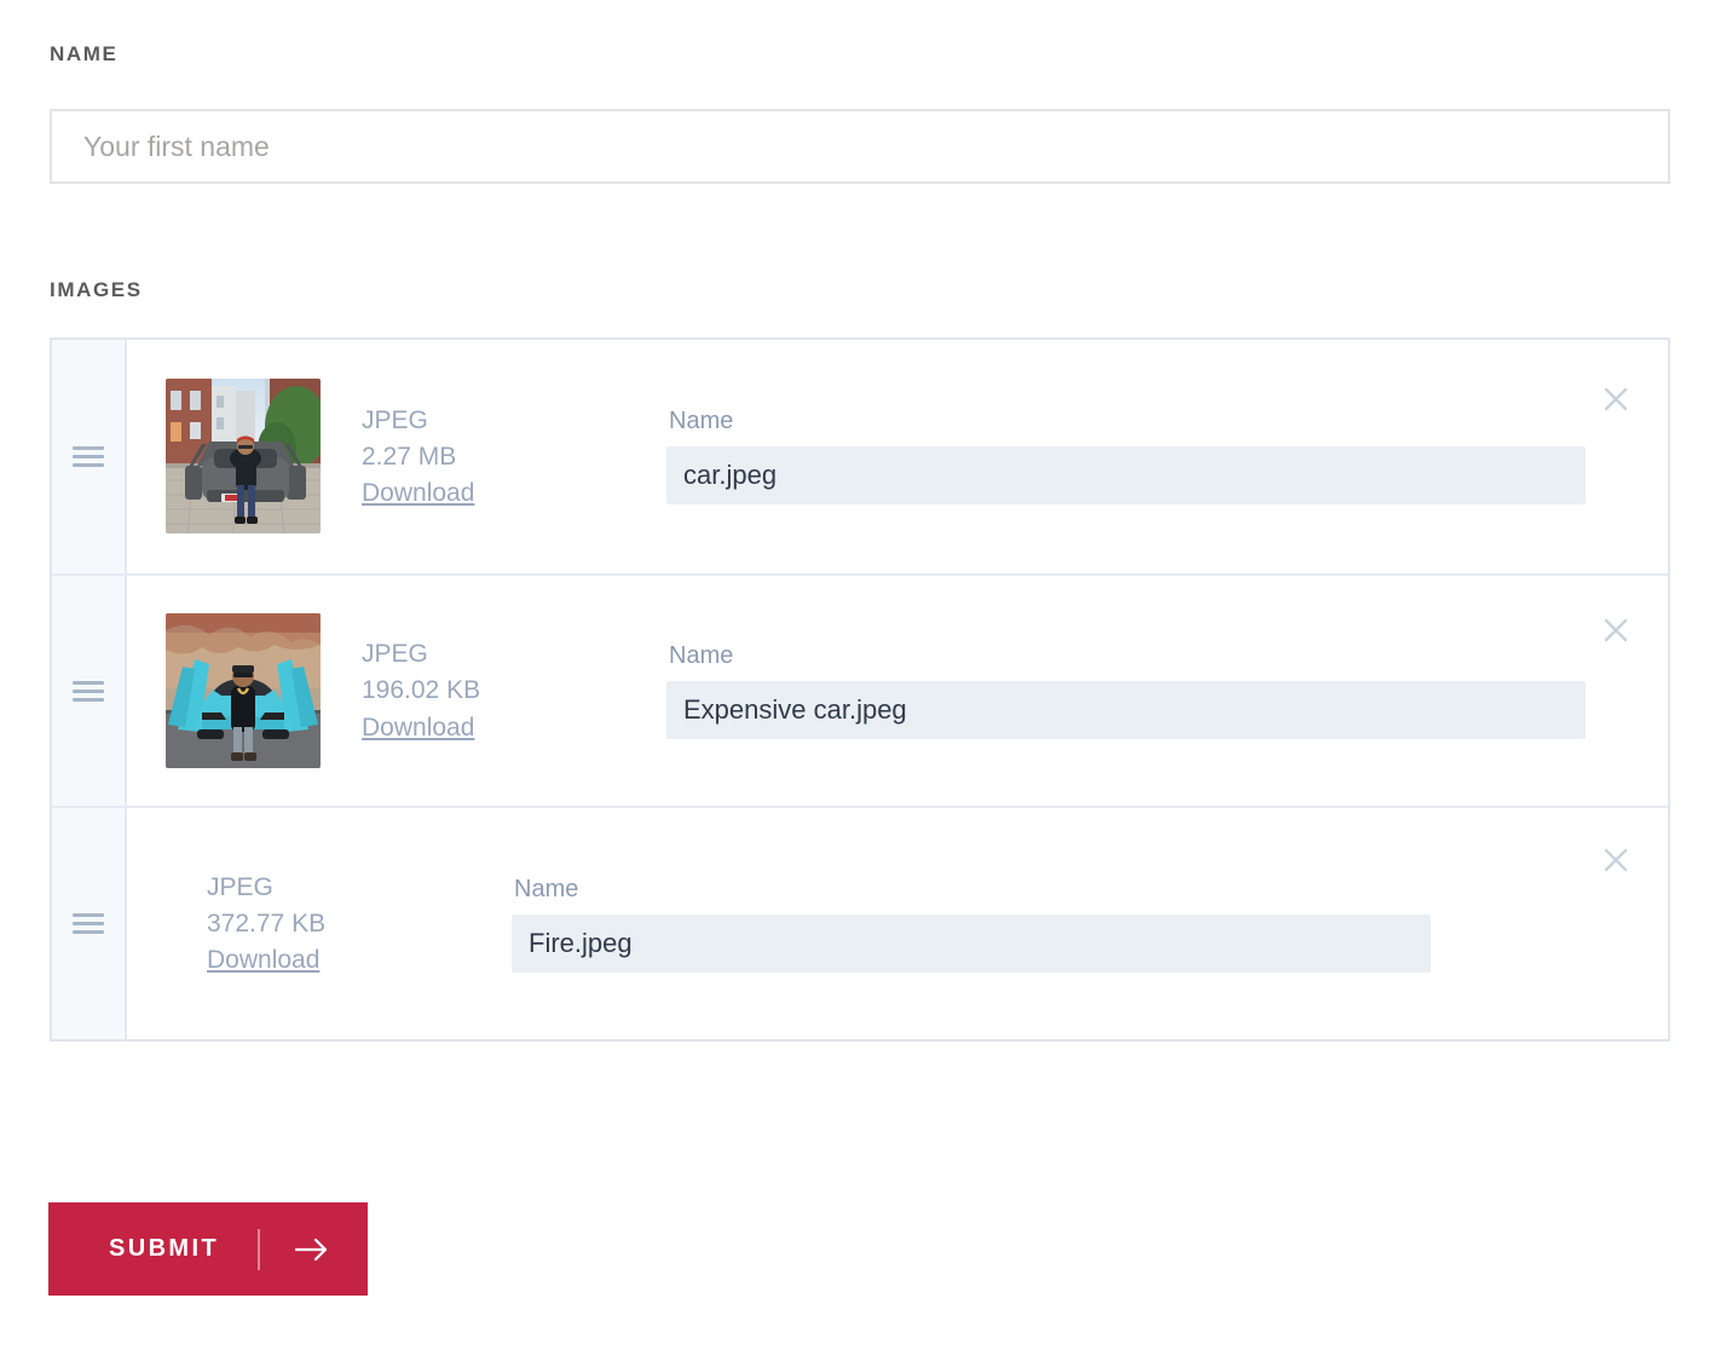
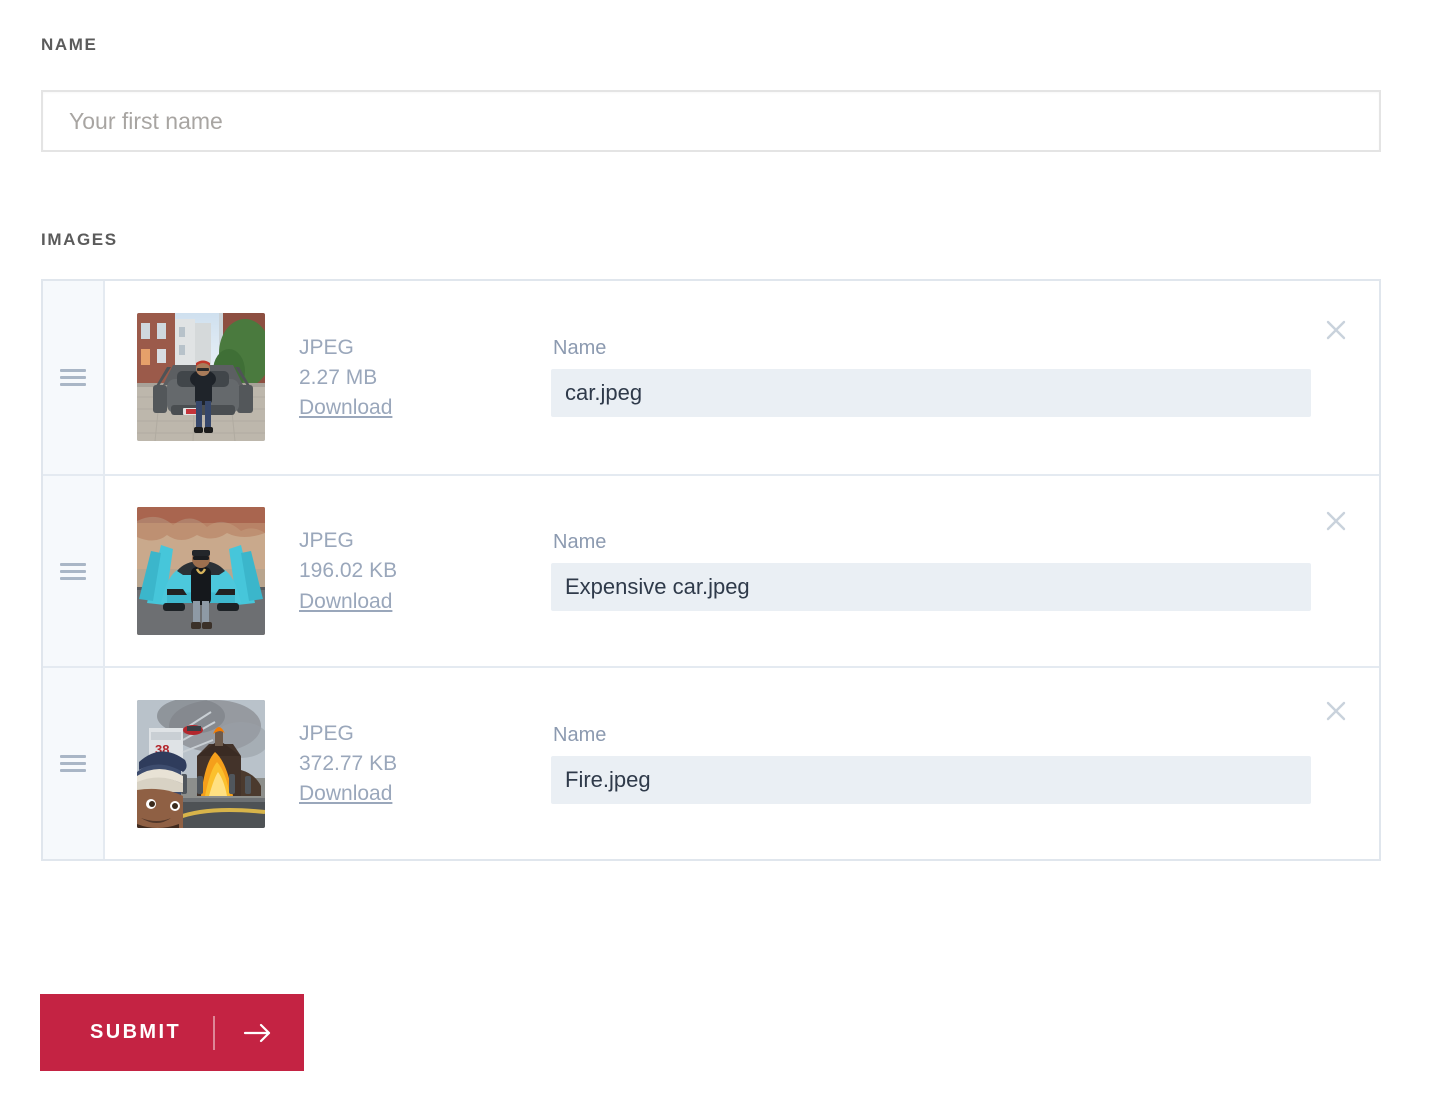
  NAME
  Your first name
  IMAGES
  JPEG
  2.27 MB
  Download
  Name
  car.jpeg
  JPEG
  196.02 KB
  Download
  Name
  Expensive car.jpeg
+ 38
  JPEG
  372.77 KB
  Download
  Name
  Fire.jpeg
  SUBMIT
